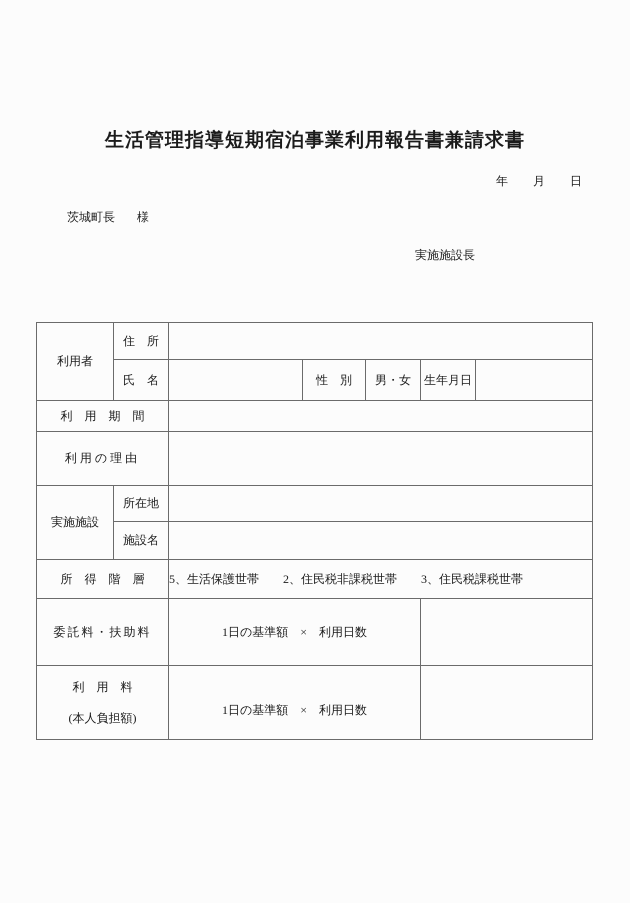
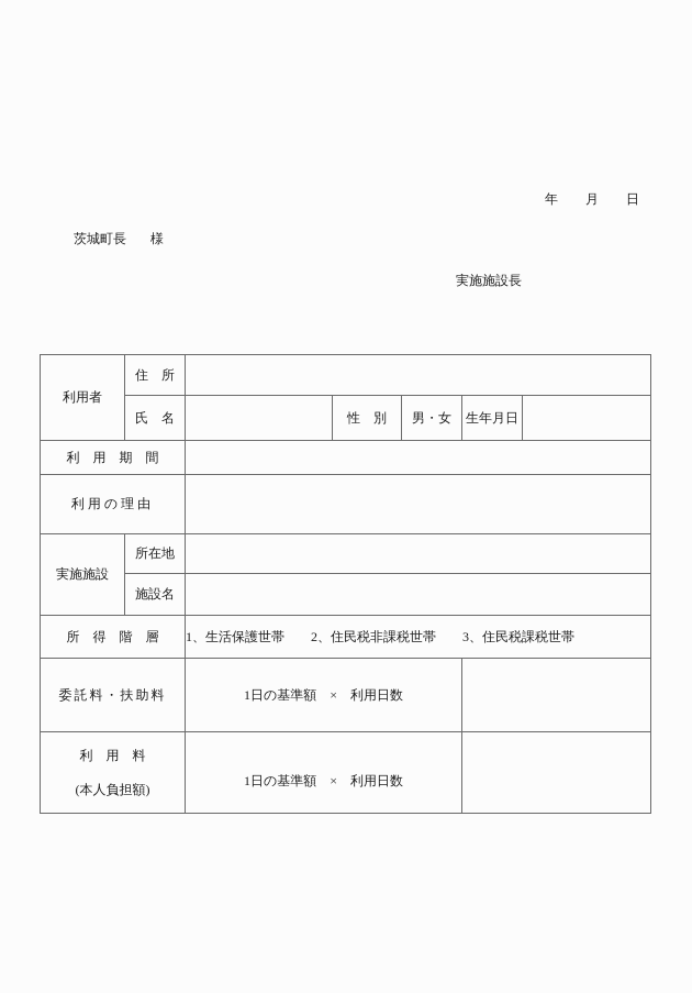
- 生活管理指導短期宿泊事業利用報告書兼請求書
  年
  月
  日
  茨城町長
  様
  実施施設長
  利用者	住 所
  氏 名		性 別	男・女	生年月日
  利 用 期 間
  利用の理由
  実施施設	所在地
  施設名
- 所 得 階 層	5、生活保護世帯 2、住民税非課税世帯 3、住民税課税世帯
+ 所 得 階 層	1、生活保護世帯 2、住民税非課税世帯 3、住民税課税世帯
  委託料・扶助料	1日の基準額 × 利用日数
  利 用 料 (本人負担額)	1日の基準額 × 利用日数
